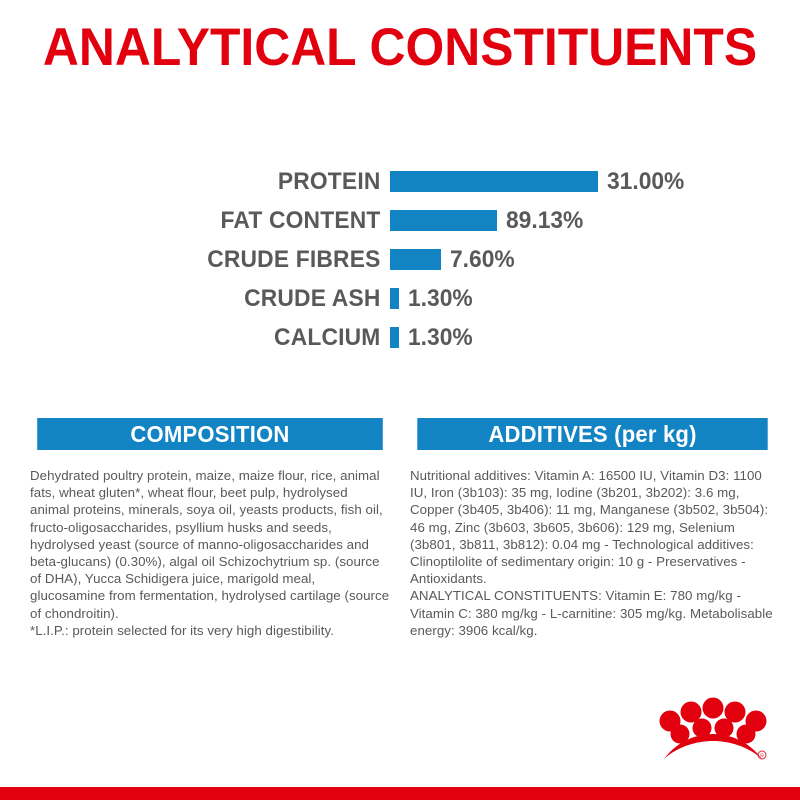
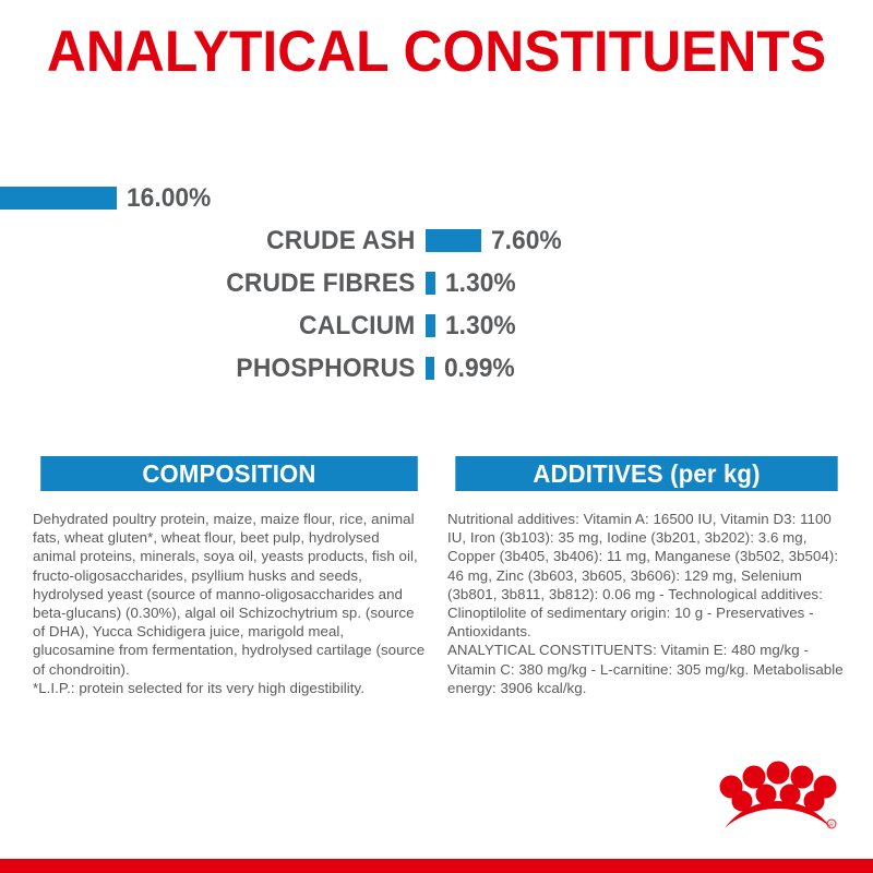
  ANALYTICAL CONSTITUENTS
- PROTEIN
- 31.00%
- FAT CONTENT
- 89.13%
+ 16.00%
- CRUDE FIBRES
+ CRUDE ASH
  7.60%
- CRUDE ASH
+ CRUDE FIBRES
  1.30%
  CALCIUM
  1.30%
+ PHOSPHORUS
+ 0.99%
  COMPOSITION
  Dehydrated poultry protein, maize, maize flour, rice, animal fats, wheat gluten*, wheat flour, beet pulp, hydrolysed animal proteins, minerals, soya oil, yeasts products, fish oil, fructo-oligosaccharides, psyllium husks and seeds, hydrolysed yeast (source of manno-oligosaccharides and beta-glucans) (0.30%), algal oil Schizochytrium sp. (source of DHA), Yucca Schidigera juice, marigold meal, glucosamine from fermentation, hydrolysed cartilage (source of chondroitin).
  *L.I.P.: protein selected for its very high digestibility.
  ADDITIVES (per kg)
- Nutritional additives: Vitamin A: 16500 IU, Vitamin D3: 1100 IU, Iron (3b103): 35 mg, Iodine (3b201, 3b202): 3.6 mg, Copper (3b405, 3b406): 11 mg, Manganese (3b502, 3b504): 46 mg, Zinc (3b603, 3b605, 3b606): 129 mg, Selenium (3b801, 3b811, 3b812): 0.04 mg - Technological additives: Clinoptilolite of sedimentary origin: 10 g - Preservatives - Antioxidants.
+ Nutritional additives: Vitamin A: 16500 IU, Vitamin D3: 1100 IU, Iron (3b103): 35 mg, Iodine (3b201, 3b202): 3.6 mg, Copper (3b405, 3b406): 11 mg, Manganese (3b502, 3b504): 46 mg, Zinc (3b603, 3b605, 3b606): 129 mg, Selenium (3b801, 3b811, 3b812): 0.06 mg - Technological additives: Clinoptilolite of sedimentary origin: 10 g - Preservatives - Antioxidants.
- ANALYTICAL CONSTITUENTS: Vitamin E: 780 mg/kg - Vitamin C: 380 mg/kg - L-carnitine: 305 mg/kg. Metabolisable energy: 3906 kcal/kg.
+ ANALYTICAL CONSTITUENTS: Vitamin E: 480 mg/kg - Vitamin C: 380 mg/kg - L-carnitine: 305 mg/kg. Metabolisable energy: 3906 kcal/kg.
